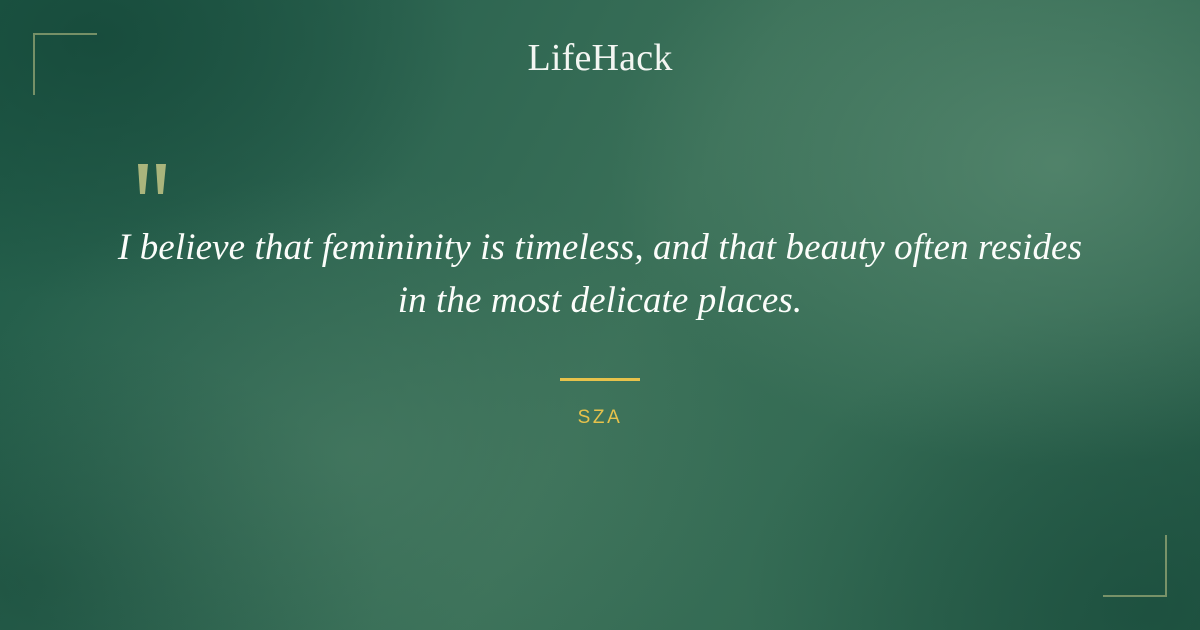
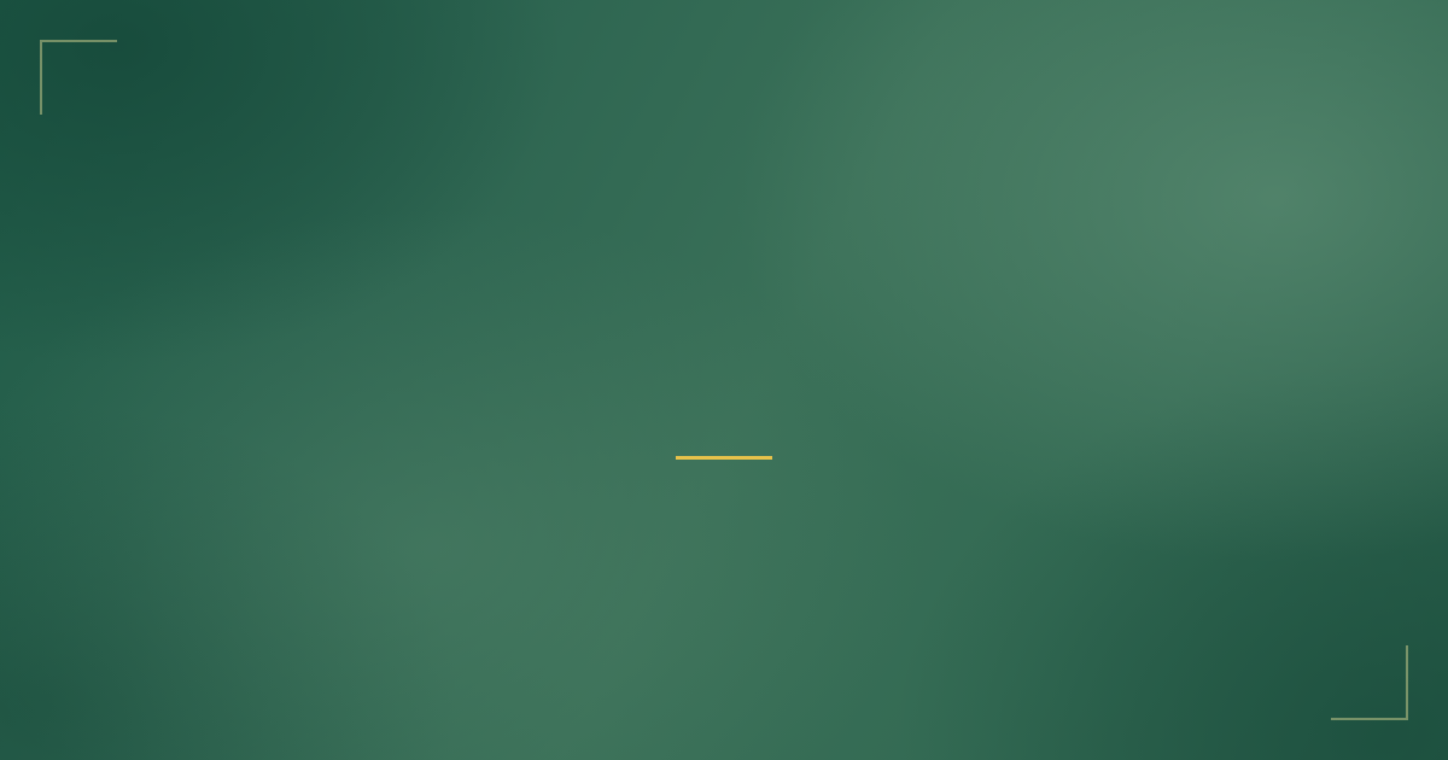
- LifeHack
- I believe that femininity is timeless, and that beauty often resides in the most delicate places.
- SZA
